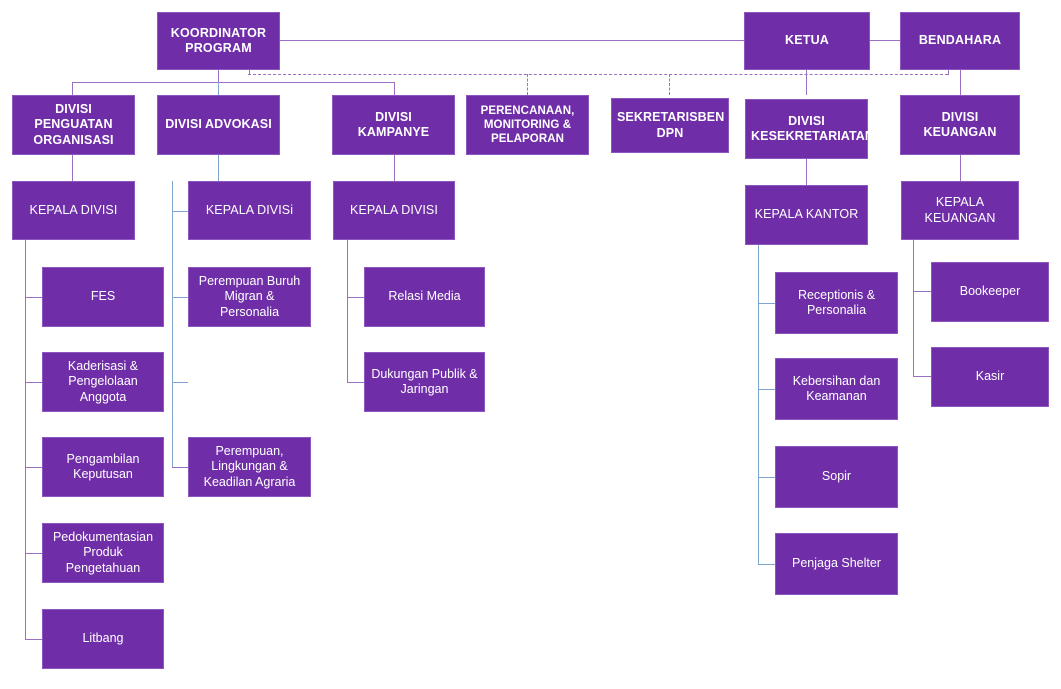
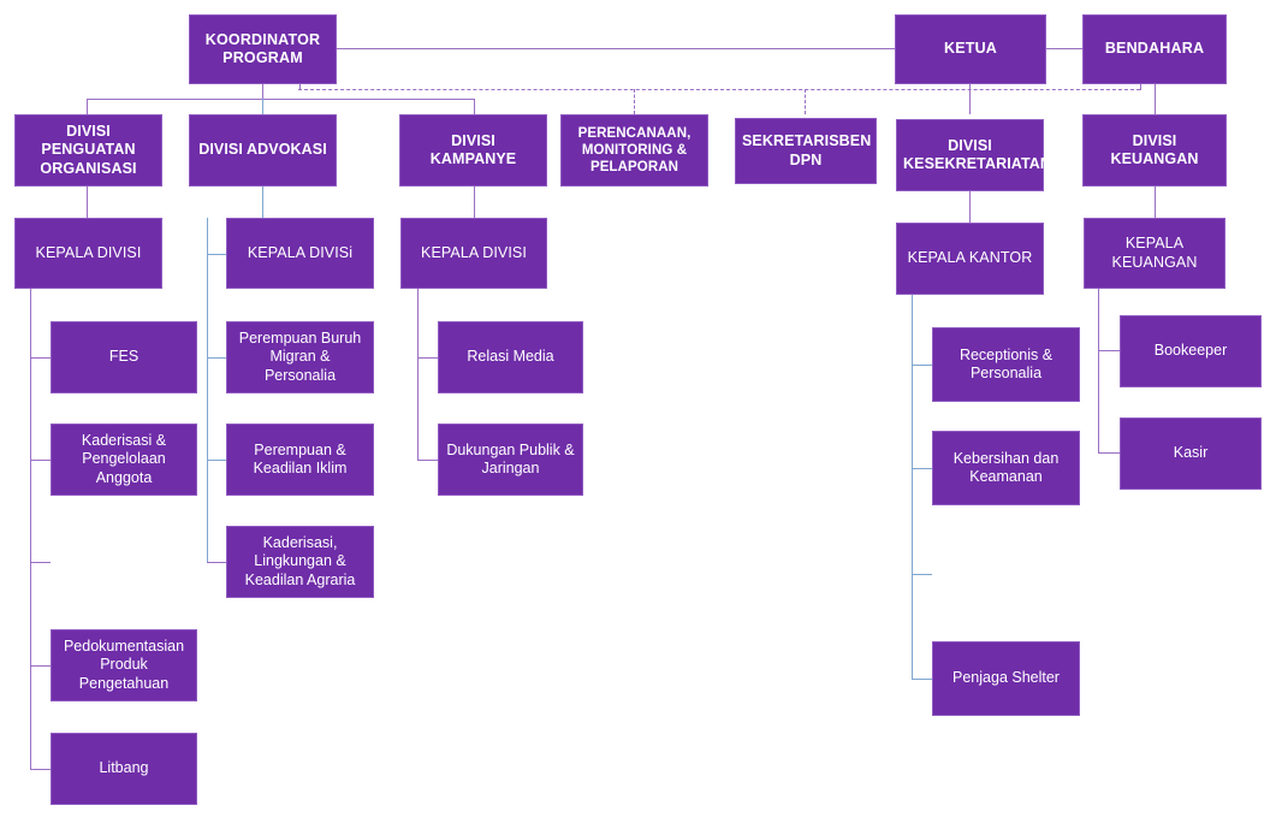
  KOORDINATOR PROGRAM
  KETUA
  BENDAHARA
  DIVISI PENGUATAN ORGANISASI
  DIVISI ADVOKASI
  DIVISI KAMPANYE
  PERENCANAAN, MONITORING & PELAPORAN
  SEKRETARISBEN DPN
  DIVISI KESEKRETARIATAN
  DIVISI KEUANGAN
  KEPALA DIVISI
  KEPALA DIVISi
  KEPALA DIVISI
  KEPALA KANTOR
  KEPALA KEUANGAN
  FES
  Kaderisasi & Pengelolaan Anggota
- Pengambilan Keputusan
  Pedokumentasian Produk Pengetahuan
  Litbang
  Perempuan Buruh Migran & Personalia
+ Perempuan & Keadilan Iklim
- Perempuan, Lingkungan & Keadilan Agraria
+ Kaderisasi, Lingkungan & Keadilan Agraria
  Relasi Media
  Dukungan Publik & Jaringan
  Receptionis & Personalia
  Kebersihan dan Keamanan
- Sopir
  Penjaga Shelter
  Bookeeper
  Kasir
